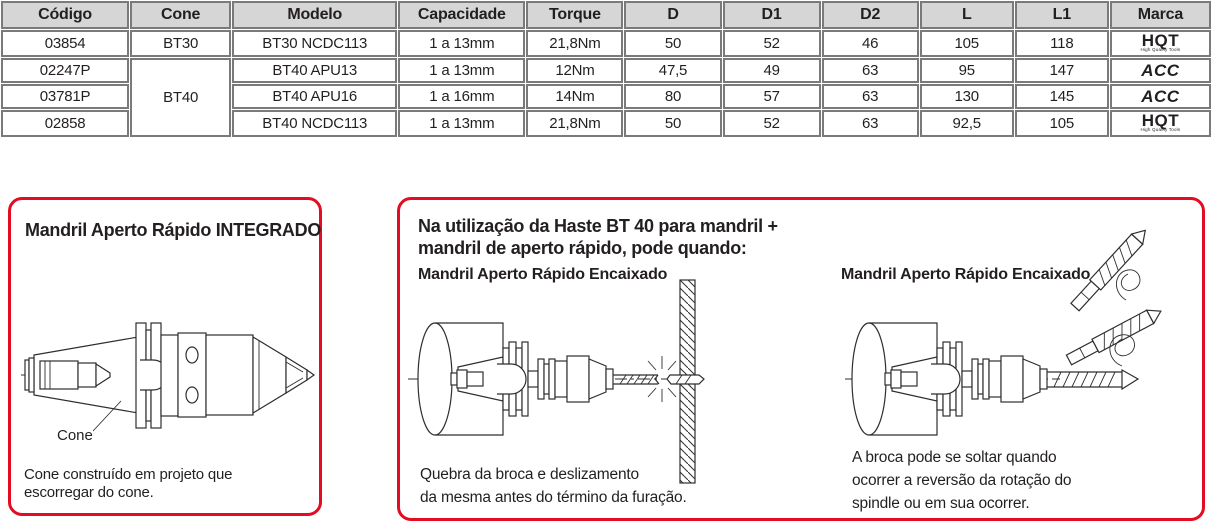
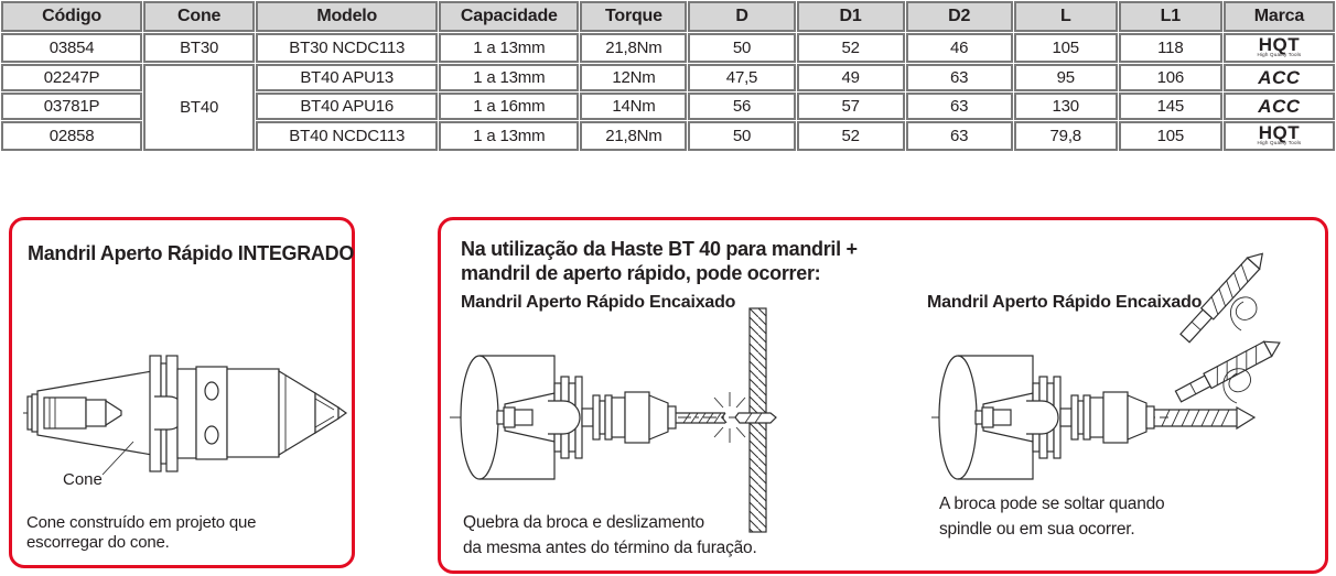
  Código	Cone	Modelo	Capacidade	Torque	D	D1	D2	L	L1	Marca
  03854	BT30	BT30 NCDC113	1 a 13mm	21,8Nm	50	52	46	105	118	HQT
- 02247P	BT40	BT40 APU13	1 a 13mm	12Nm	47,5	49	63	95	147	ACC
+ 02247P	BT40	BT40 APU13	1 a 13mm	12Nm	47,5	49	63	95	106	ACC
- 03781P	BT40 APU16	1 a 16mm	14Nm	80	57	63	130	145	ACC
+ 03781P	BT40 APU16	1 a 16mm	14Nm	56	57	63	130	145	ACC
- 02858	BT40 NCDC113	1 a 13mm	21,8Nm	50	52	63	92,5	105	HQT
+ 02858	BT40 NCDC113	1 a 13mm	21,8Nm	50	52	63	79,8	105	HQT
  Mandril Aperto Rápido INTEGRADO
  Cone
  Cone construído em projeto que
  escorregar do cone.
  Na utilização da Haste BT 40 para mandril +
- mandril de aperto rápido, pode quando:
+ mandril de aperto rápido, pode ocorrer:
  Mandril Aperto Rápido Encaixado
  Mandril Aperto Rápido Encaixado
  Quebra da broca e deslizamento
  da mesma antes do término da furação.
  A broca pode se soltar quando
- ocorrer a reversão da rotação do
  spindle ou em sua ocorrer.
